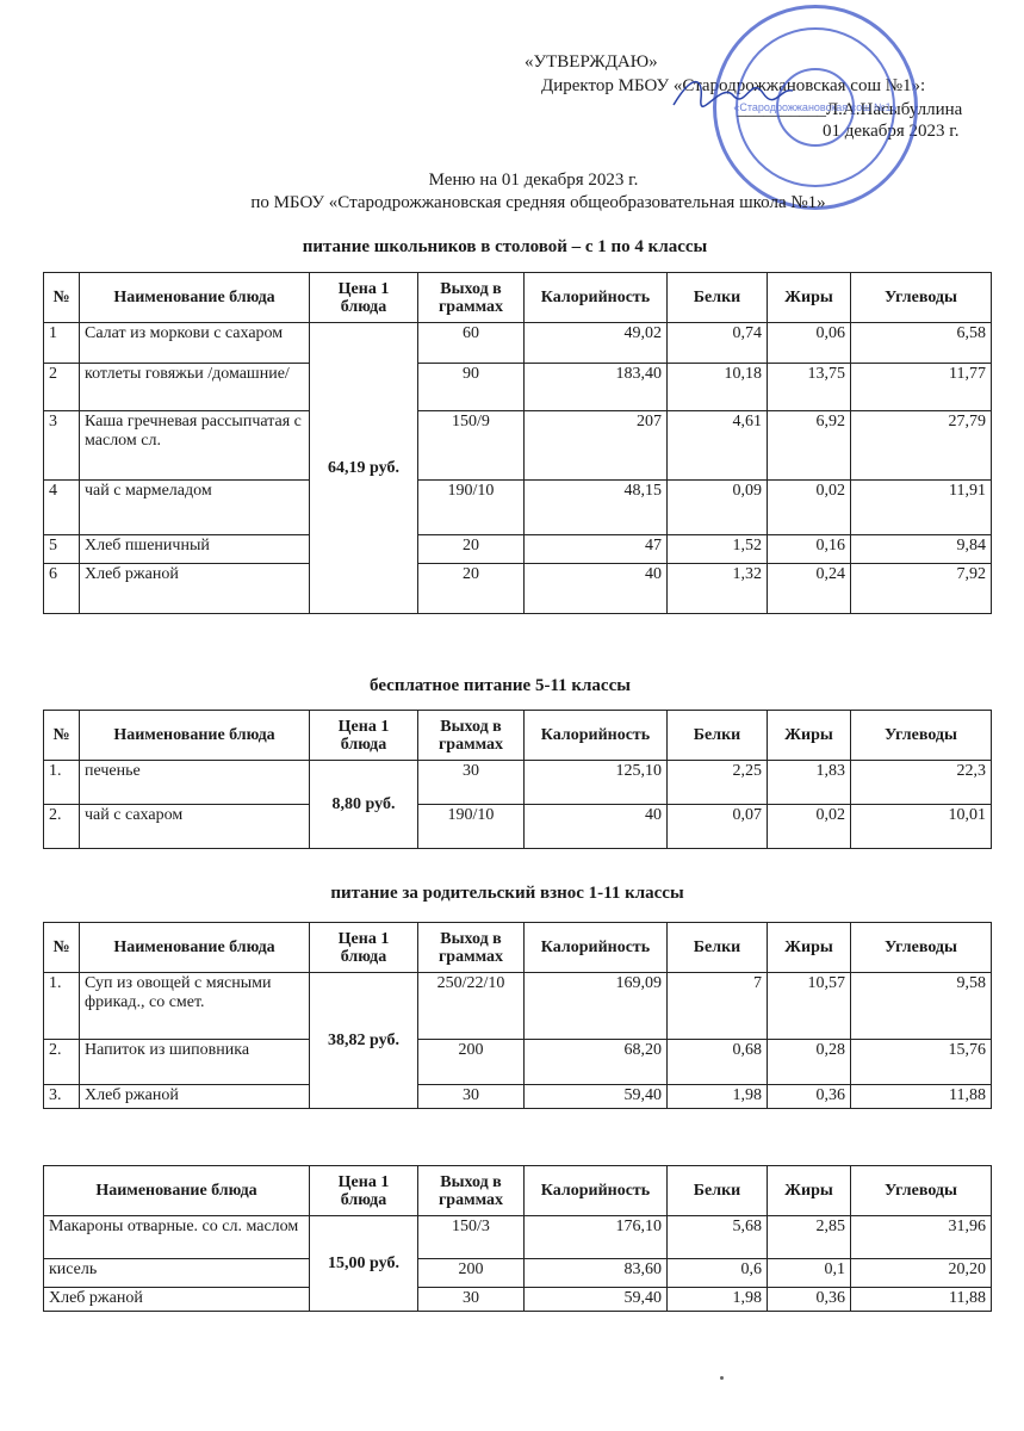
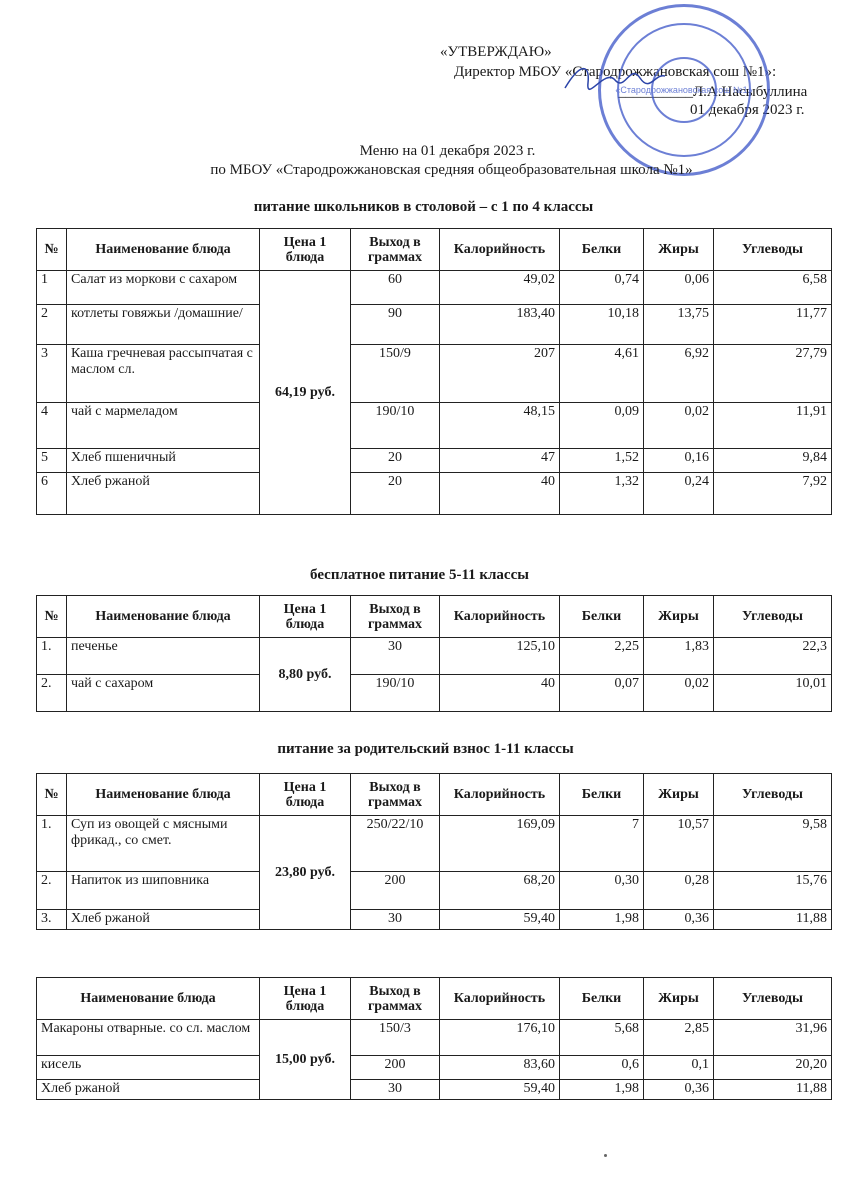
  «УТВЕРЖДАЮ»
  Директор МБОУ «тародрожжановская сош №1»:
  __________Л.А.Насыбуллина
  01 декабря 2023 г.
  «Стародрожжановская сош №1»
  Меню на 01 декабря 2023 г.
  по МБОУ «Стародрожжановская средняя общеобразовательная школа №1»
  питание школьников в столовой – с 1 по 4 классы
  №	Наименование блюда	Цена 1 блюда	Выход в граммах	Калорийность	Белки	Жиры	Углеводы
  1	Салат из моркови с сахаром	64,19 руб.	60	49,02	0,74	0,06	6,58
  2	котлеты говяжьи /домашние/	90	183,40	10,18	13,75	11,77
  3	Каша гречневая рассыпчатая с маслом сл.	150/9	207	4,61	6,92	27,79
  4	чай с мармеладом	190/10	48,15	0,09	0,02	11,91
  5	Хлеб пшеничный	20	47	1,52	0,16	9,84
  6	Хлеб ржаной	20	40	1,32	0,24	7,92
  бесплатное питание 5-11 классы
  №	Наименование блюда	Цена 1 блюда	Выход в граммах	Калорийность	Белки	Жиры	Углеводы
  1.	печенье	8,80 руб.	30	125,10	2,25	1,83	22,3
  2.	чай с сахаром	190/10	40	0,07	0,02	10,01
  питание за родительский взнос 1-11 классы
  №	Наименование блюда	Цена 1 блюда	Выход в граммах	Калорийность	Белки	Жиры	Углеводы
- 1.	Суп из овощей с мясными фрикад., со смет.	38,82 руб.	250/22/10	169,09	7	10,57	9,58
+ 1.	Суп из овощей с мясными фрикад., со смет.	23,80 руб.	250/22/10	169,09	7	10,57	9,58
- 2.	Напиток из шиповника	200	68,20	0,68	0,28	15,76
+ 2.	Напиток из шиповника	200	68,20	0,30	0,28	15,76
  3.	Хлеб ржаной	30	59,40	1,98	0,36	11,88
  Наименование блюда	Цена 1 блюда	Выход в граммах	Калорийность	Белки	Жиры	Углеводы
  Макароны отварные. со сл. маслом	15,00 руб.	150/3	176,10	5,68	2,85	31,96
  кисель	200	83,60	0,6	0,1	20,20
  Хлеб ржаной	30	59,40	1,98	0,36	11,88
